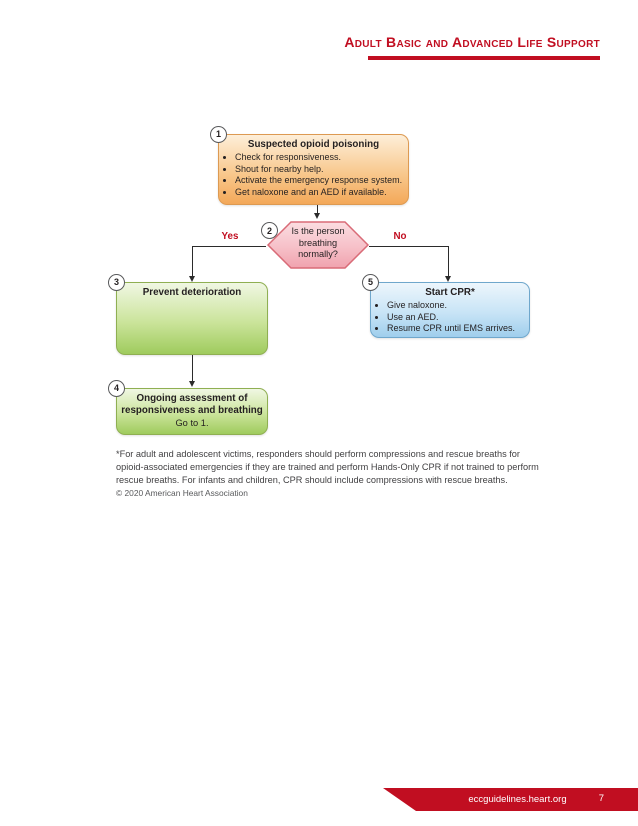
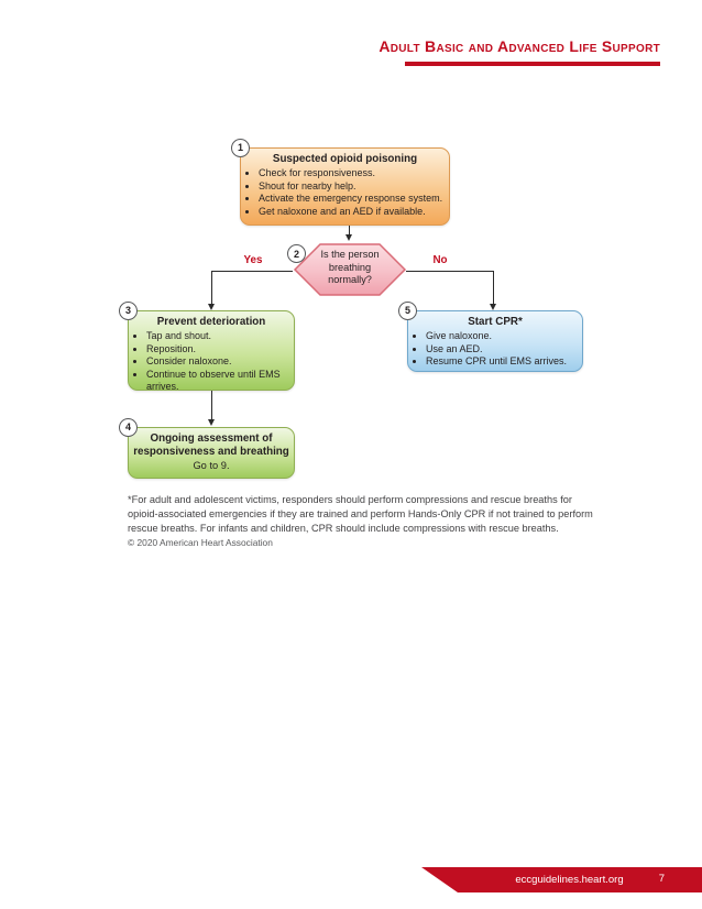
  Adult Basic and Advanced Life Support
  1
  Suspected opioid poisoning
  Check for responsiveness.
  Shout for nearby help.
  Activate the emergency response system.
  Get naloxone and an AED if available.
  Is the person breathing normally?
  2
  Yes
  No
  3
  Prevent deterioration
+ Tap and shout.
+ Reposition.
+ Consider naloxone.
+ Continue to observe until EMS arrives.
  5
  Start CPR*
  Give naloxone.
  Use an AED.
  Resume CPR until EMS arrives.
  4
  Ongoing assessment of responsiveness and breathing
- Go to 1.
+ Go to 9.
  *For adult and adolescent victims, responders should perform compressions and rescue breaths for opioid-associated emergencies if they are trained and perform Hands-Only CPR if not trained to perform rescue breaths. For infants and children, CPR should include compressions with rescue breaths.
  © 2020 American Heart Association
  eccguidelines.heart.org
  7
